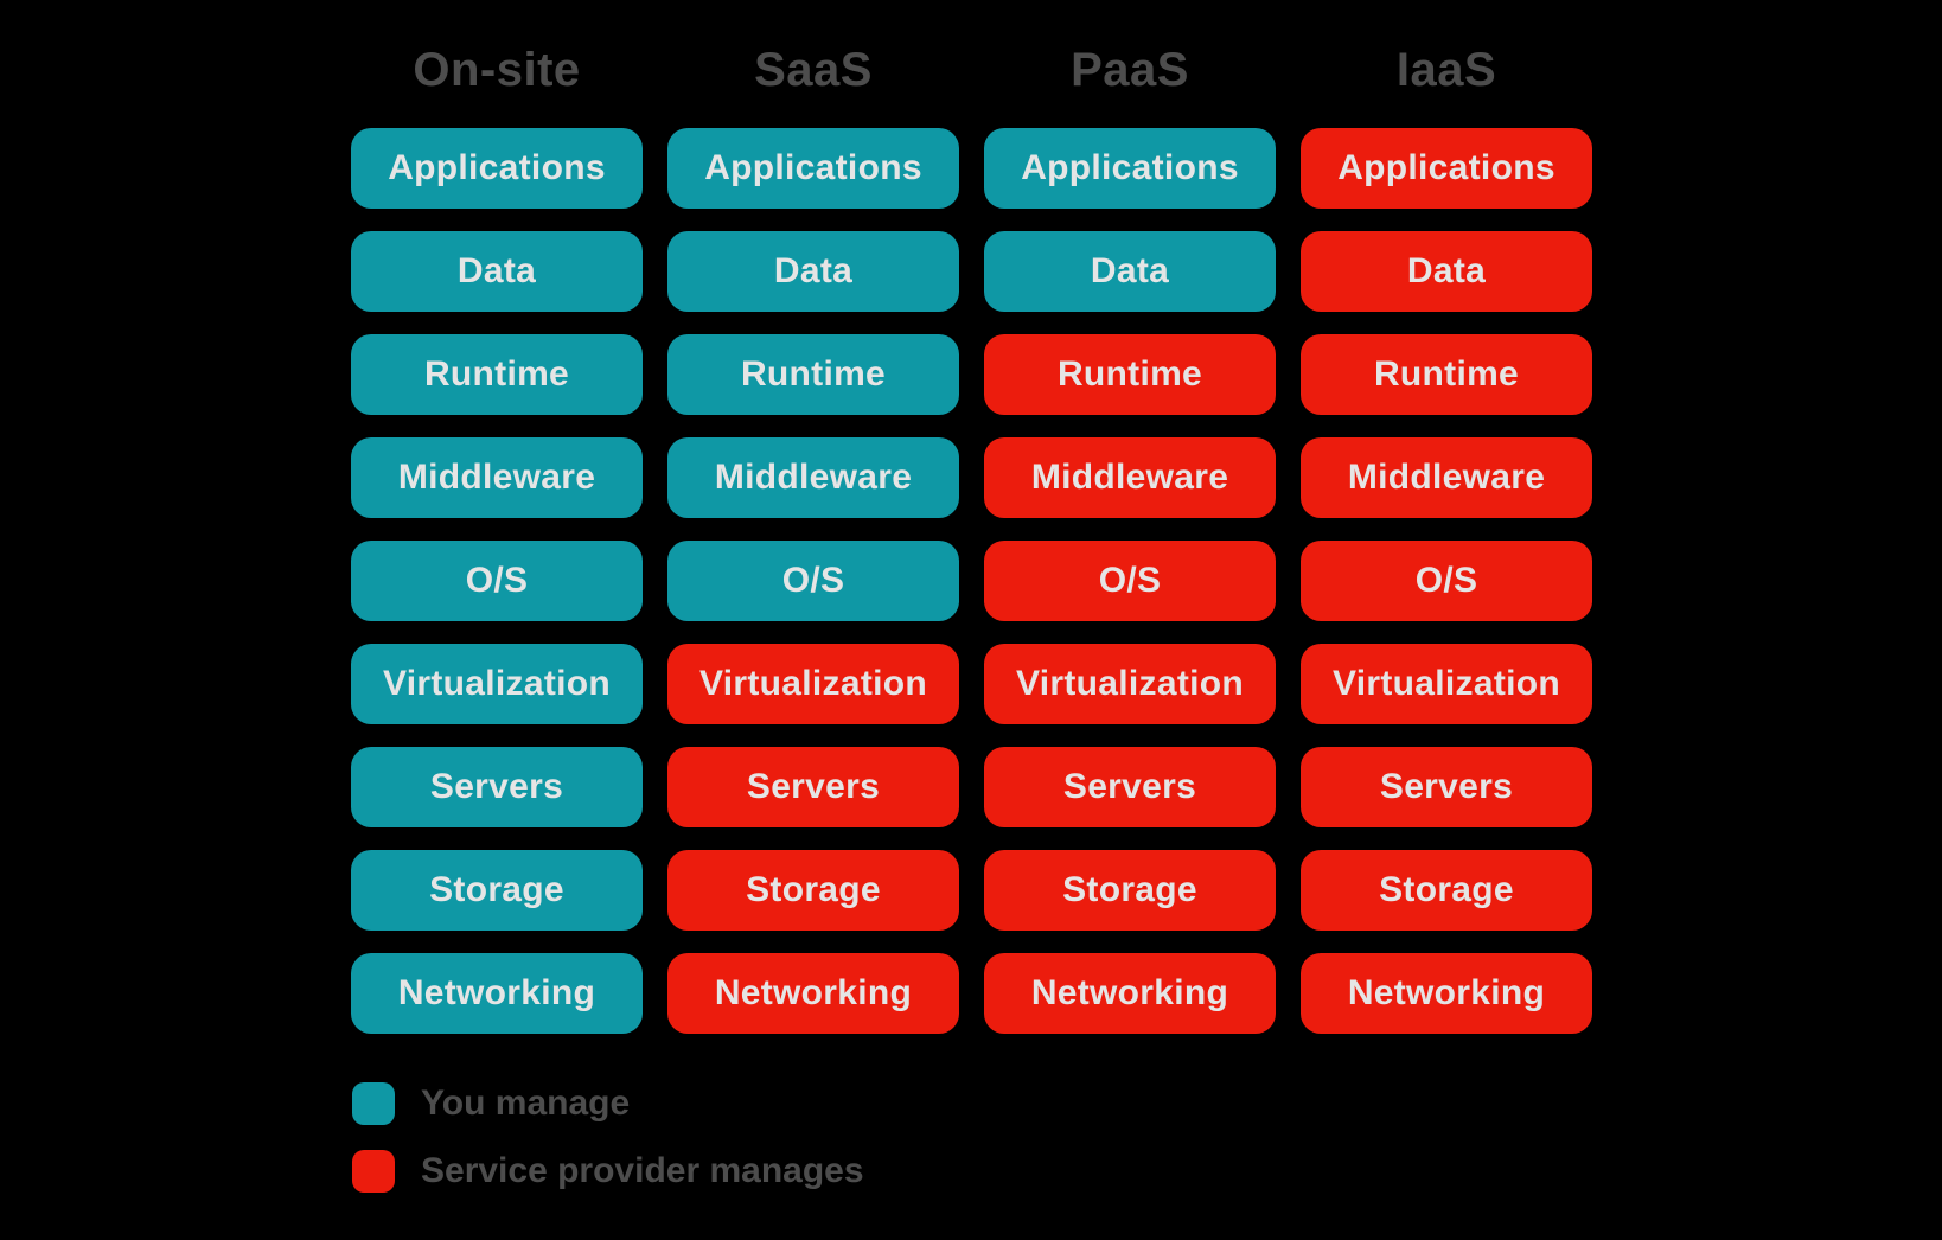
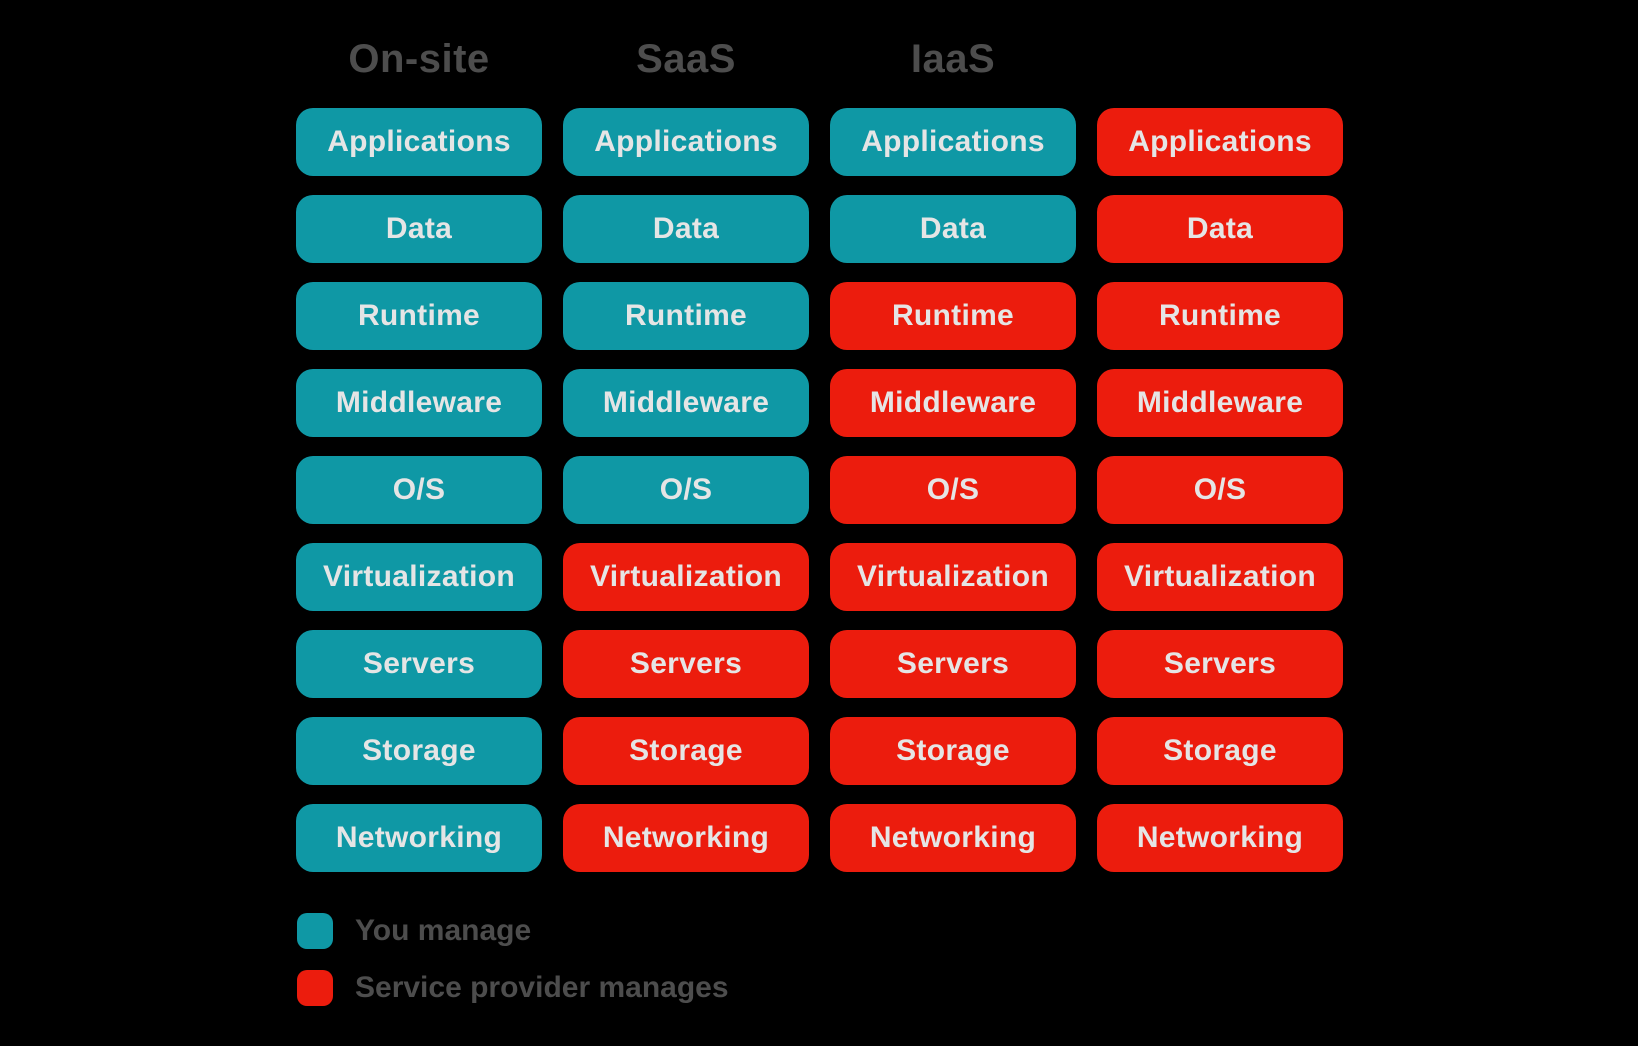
  On-site
  SaaS
- PaaS
  IaaS
  Applications
  Applications
  Applications
  Applications
  Data
  Data
  Data
  Data
  Runtime
  Runtime
  Runtime
  Runtime
  Middleware
  Middleware
  Middleware
  Middleware
  O/S
  O/S
  O/S
  O/S
  Virtualization
  Virtualization
  Virtualization
  Virtualization
  Servers
  Servers
  Servers
  Servers
  Storage
  Storage
  Storage
  Storage
  Networking
  Networking
  Networking
  Networking
  You manage
  Service provider manages
